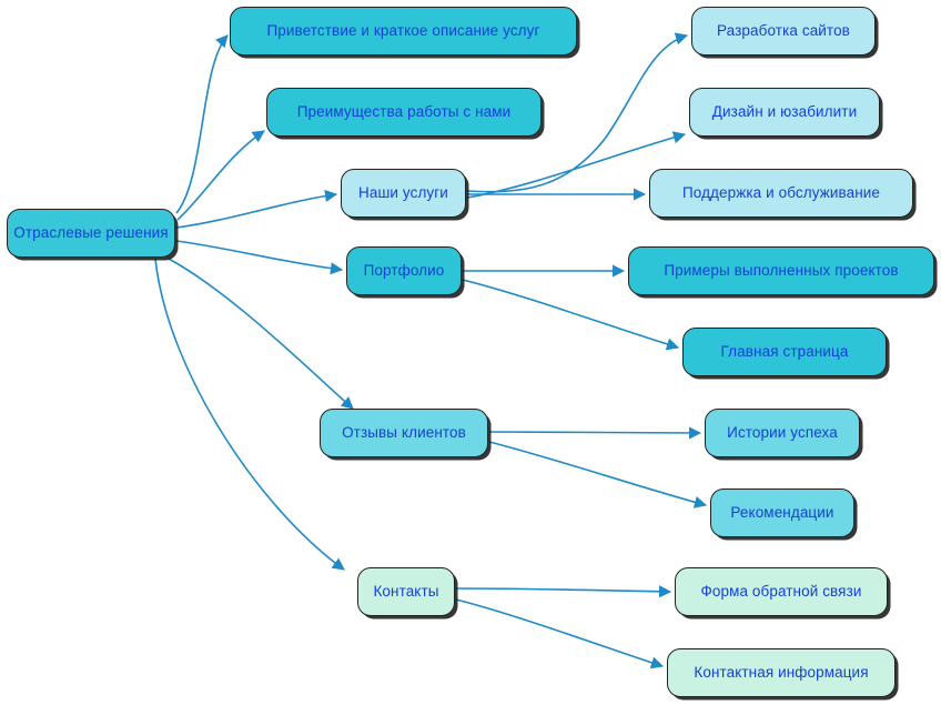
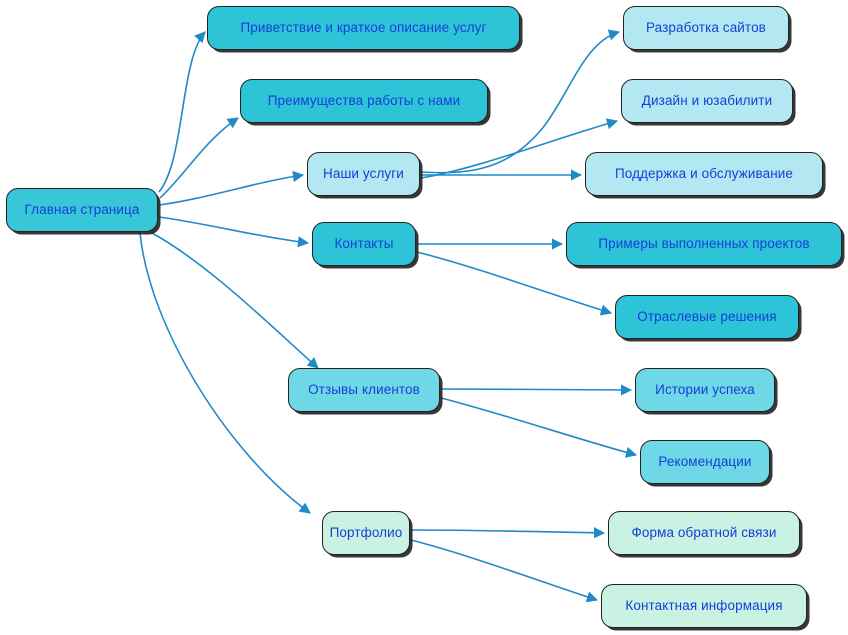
- Отраслевые решения
+ Главная страница
  Приветствие и краткое описание услуг
  Преимущества работы с нами
  Наши услуги
- Портфолио
+ Контакты
  Отзывы клиентов
- Контакты
+ Портфолио
  Разработка сайтов
  Дизайн и юзабилити
  Поддержка и обслуживание
  Примеры выполненных проектов
- Главная страница
+ Отраслевые решения
  Истории успеха
  Рекомендации
  Форма обратной связи
  Контактная информация
